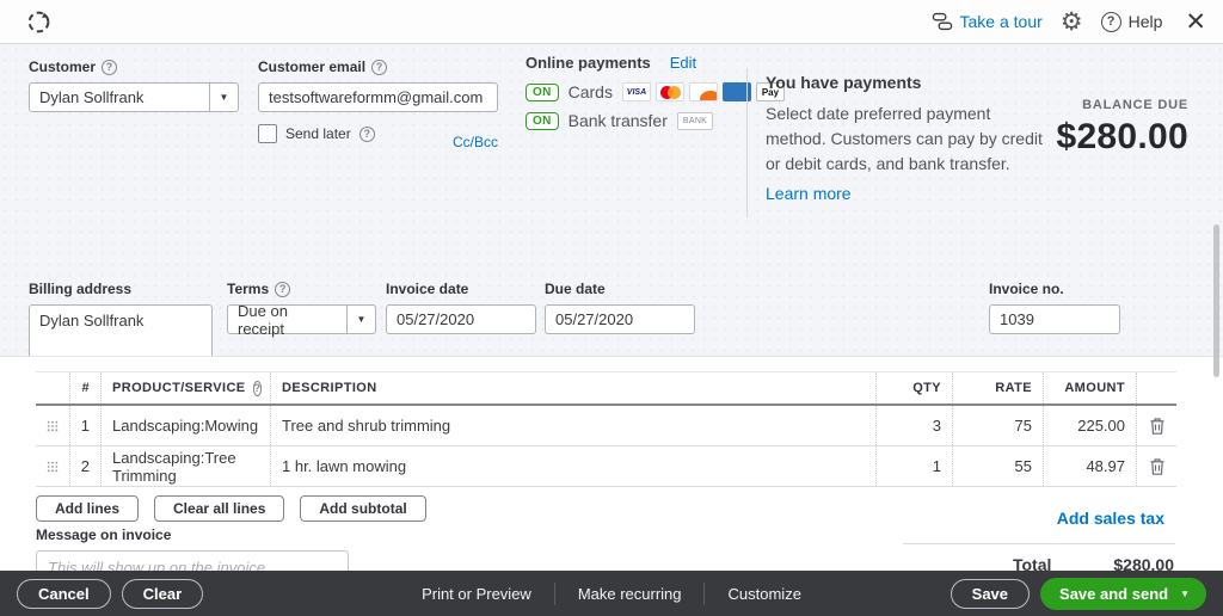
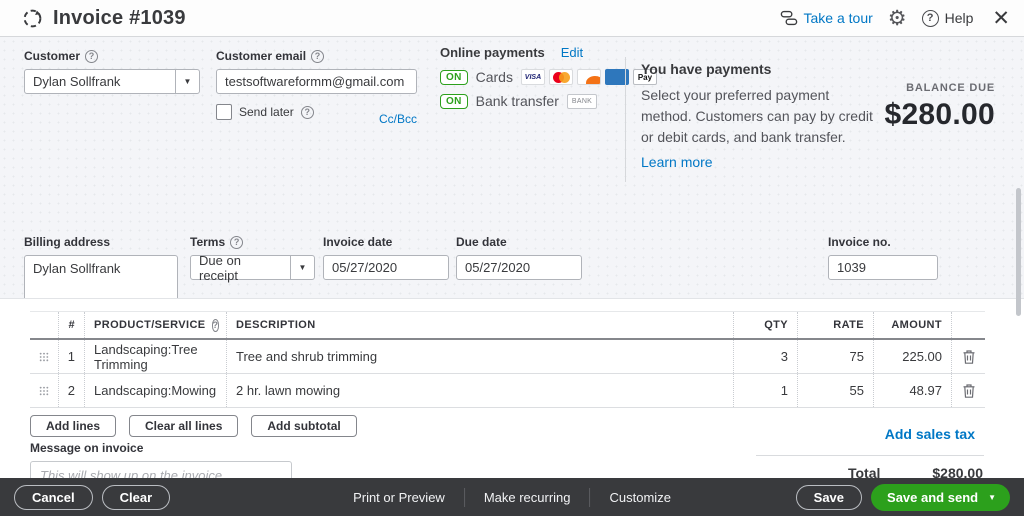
+ Invoice #1039
  Take a tour
  ⚙
  ?
  Help
  ✕
  Customer
  ?
  Dylan Sollfrank
  ▼
  Customer email
  ?
  testsoftwareformm@gmail.com
  Send later
  ?
  Cc/Bcc
  Online payments
  Edit
  ON
  Cards
  Pay
  ON
  Bank transfer
  You have payments
- Select date preferred payment method. Customers can pay by credit or debit cards, and bank transfer.
+ Select your preferred payment method. Customers can pay by credit or debit cards, and bank transfer.
  Learn more
  BALANCE DUE
  $280.00
  Billing address
  Dylan Sollfrank
  Terms
  ?
  Due on receipt
  ▼
  Invoice date
  05/27/2020
  Due date
  05/27/2020
  Invoice no.
  1039
  #
  PRODUCT/SERVICE
  ?
  DESCRIPTION
  QTY
  RATE
  AMOUNT
  1
- Landscaping:Mowing
+ Landscaping:Tree Trimming
  Tree and shrub trimming
  3
  75
  225.00
  2
- Landscaping:Tree Trimming
+ Landscaping:Mowing
- 1 hr. lawn mowing
+ 2 hr. lawn mowing
  1
  55
  48.97
  Add lines
  Clear all lines
  Add subtotal
  Add sales tax
  Total
  $280.00
  Message on invoice
  This will show up on the invoice.
  Cancel
  Clear
  Print or Preview
  Make recurring
  Customize
  Save
  Save and send
  ▼
